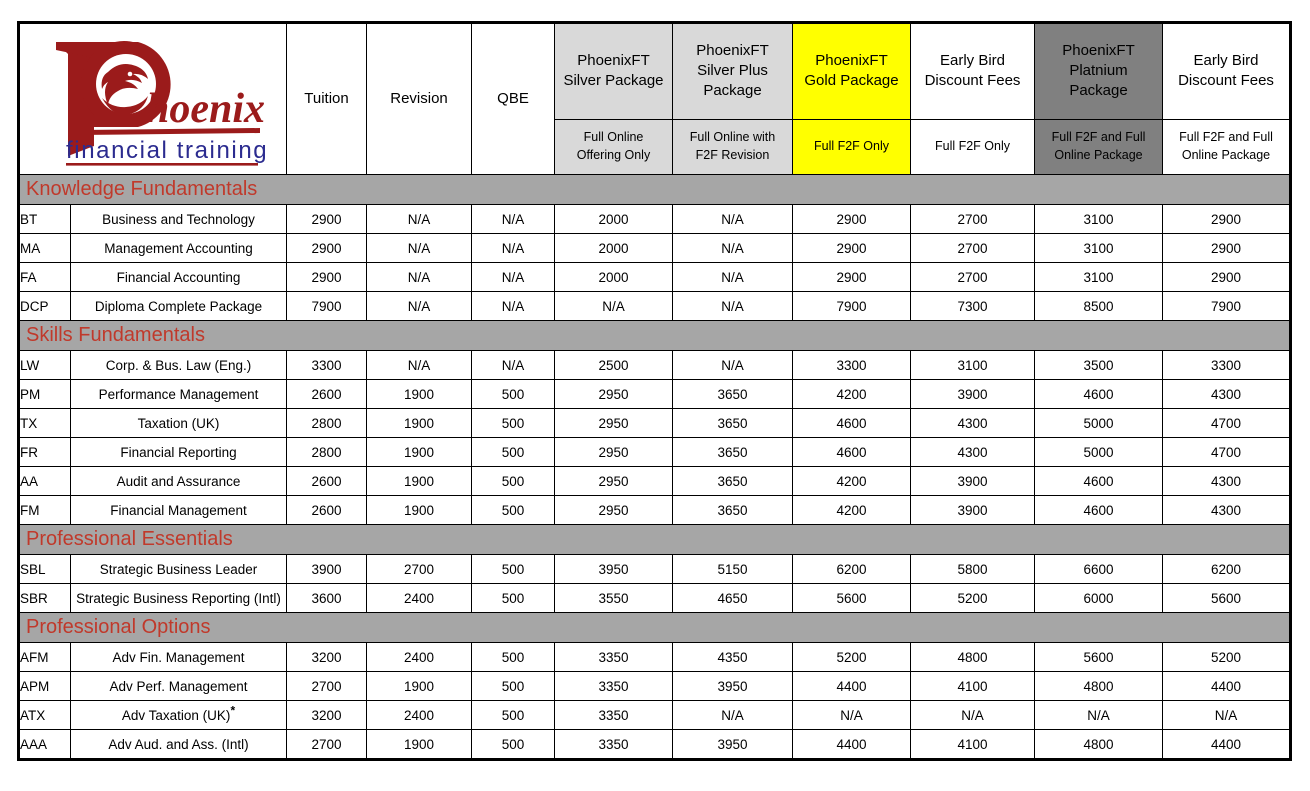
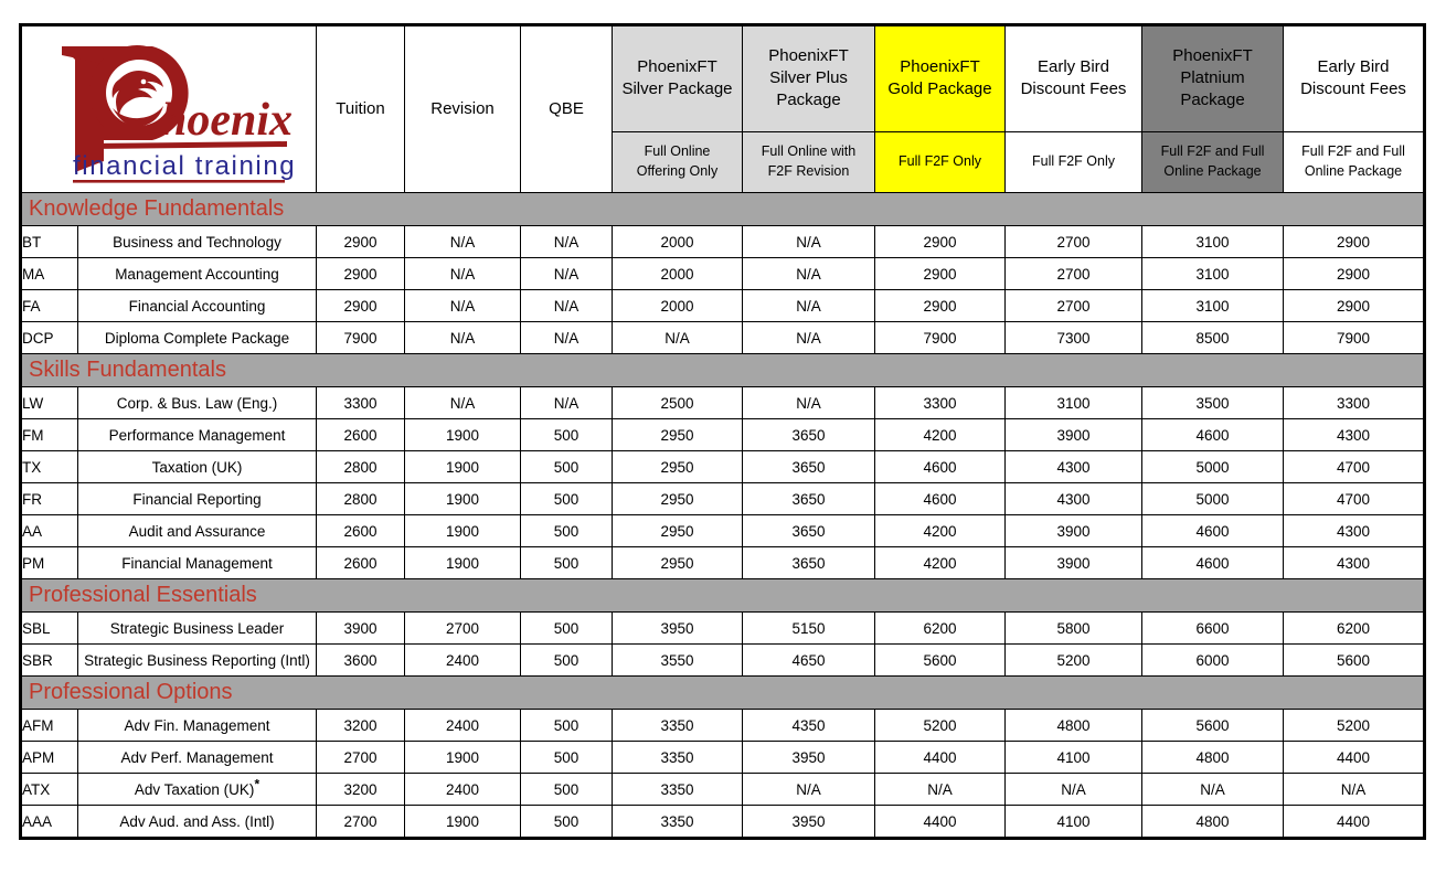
  hoenix financial training	Tuition	Revision	QBE	PhoenixFTSilver Package	PhoenixFTSilver PlusPackage	PhoenixFTGold Package	Early BirdDiscount Fees	PhoenixFTPlatniumPackage	Early BirdDiscount Fees
  Full OnlineOffering Only	Full Online withF2F Revision	Full F2F Only	Full F2F Only	Full F2F and FullOnline Package	Full F2F and FullOnline Package
  Knowledge Fundamentals
  BT	Business and Technology	2900	N/A	N/A	2000	N/A	2900	2700	3100	2900
  MA	Management Accounting	2900	N/A	N/A	2000	N/A	2900	2700	3100	2900
  FA	Financial Accounting	2900	N/A	N/A	2000	N/A	2900	2700	3100	2900
  DCP	Diploma Complete Package	7900	N/A	N/A	N/A	N/A	7900	7300	8500	7900
  Skills Fundamentals
  LW	Corp. & Bus. Law (Eng.)	3300	N/A	N/A	2500	N/A	3300	3100	3500	3300
- PM	Performance Management	2600	1900	500	2950	3650	4200	3900	4600	4300
+ FM	Performance Management	2600	1900	500	2950	3650	4200	3900	4600	4300
  TX	Taxation (UK)	2800	1900	500	2950	3650	4600	4300	5000	4700
  FR	Financial Reporting	2800	1900	500	2950	3650	4600	4300	5000	4700
  AA	Audit and Assurance	2600	1900	500	2950	3650	4200	3900	4600	4300
- FM	Financial Management	2600	1900	500	2950	3650	4200	3900	4600	4300
+ PM	Financial Management	2600	1900	500	2950	3650	4200	3900	4600	4300
  Professional Essentials
  SBL	Strategic Business Leader	3900	2700	500	3950	5150	6200	5800	6600	6200
  SBR	Strategic Business Reporting (Intl)	3600	2400	500	3550	4650	5600	5200	6000	5600
  Professional Options
  AFM	Adv Fin. Management	3200	2400	500	3350	4350	5200	4800	5600	5200
  APM	Adv Perf. Management	2700	1900	500	3350	3950	4400	4100	4800	4400
  ATX	Adv Taxation (UK)*	3200	2400	500	3350	N/A	N/A	N/A	N/A	N/A
  AAA	Adv Aud. and Ass. (Intl)	2700	1900	500	3350	3950	4400	4100	4800	4400
